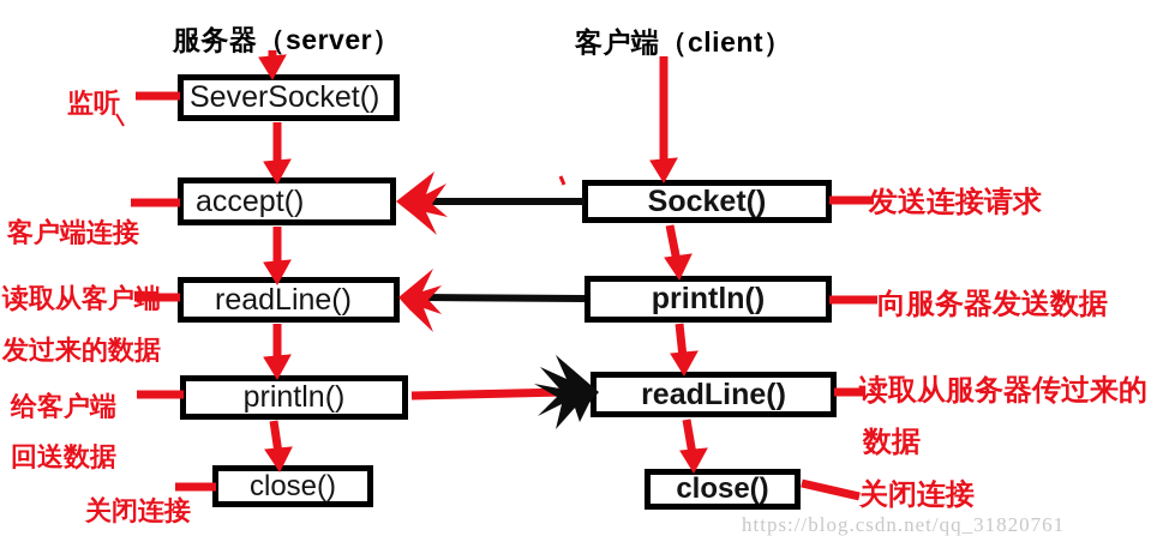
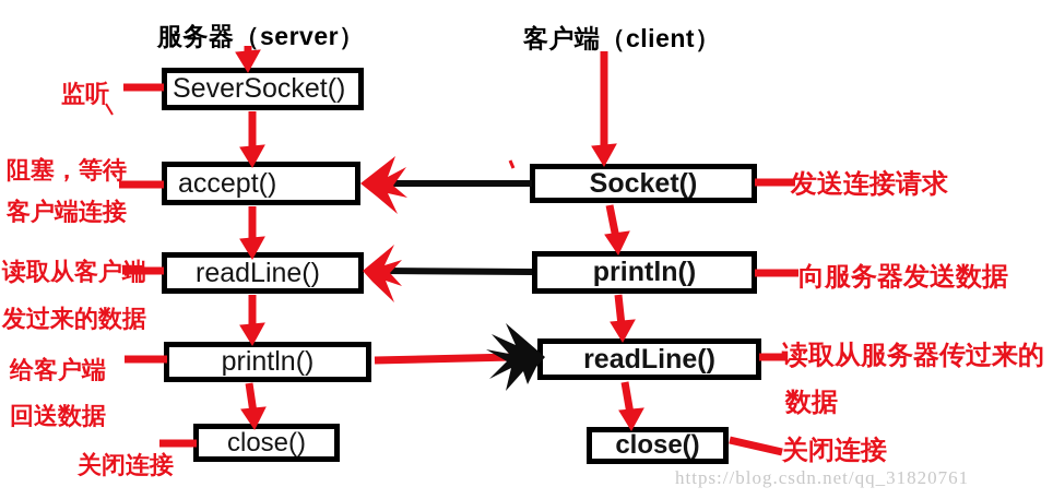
  服务器（server）
  客户端（client）
  SeverSocket()
  accept()
  readLine()
  println()
  close()
  Socket()
  println()
  readLine()
  close()
  监听
+ 阻塞，等待
  客户端连接
  读取从客户
  发过来的数据
  给客户端
  回送数据
  关闭连接
  发送连接请求
  向服务器发送数据
  读取从服务器传过来的
  数据
  关闭连接
  https://blog.csdn.net/qq_31820761
